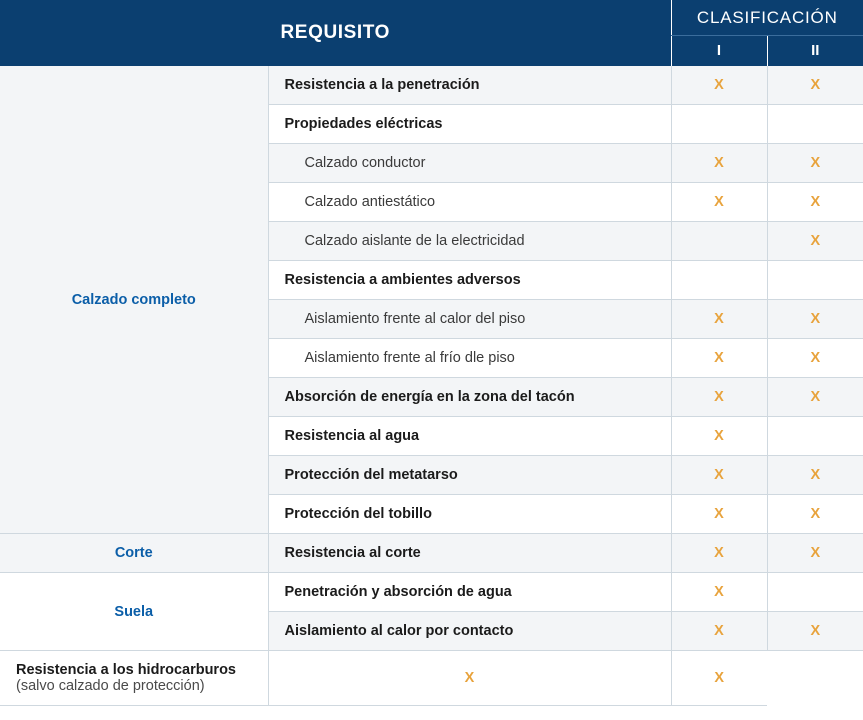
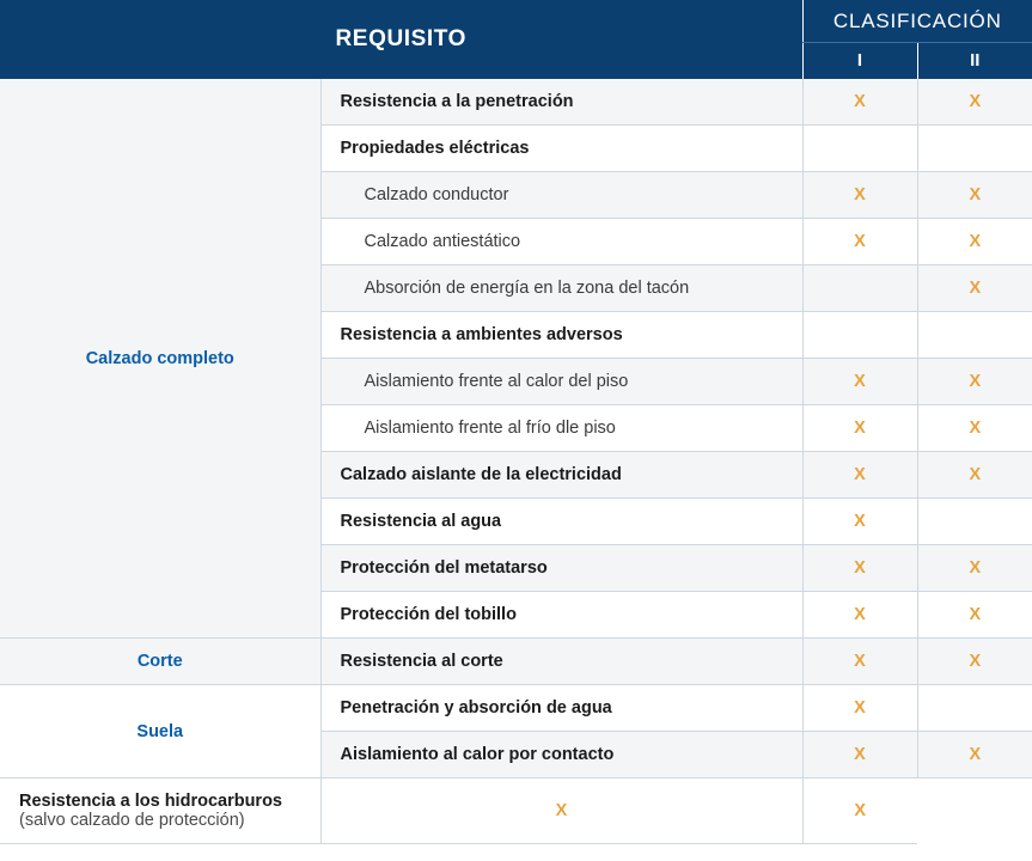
  REQUISITO	CLASIFICACIÓN
  I	II
  Calzado completo	Resistencia a la penetración	X	X
  Propiedades eléctricas
  Calzado conductor	X	X
  Calzado antiestático	X	X
- Calzado aislante de la electricidad		X
+ Absorción de energía en la zona del tacón		X
  Resistencia a ambientes adversos
  Aislamiento frente al calor del piso	X	X
  Aislamiento frente al frío dle piso	X	X
- Absorción de energía en la zona del tacón	X	X
+ Calzado aislante de la electricidad	X	X
  Resistencia al agua	X
  Protección del metatarso	X	X
  Protección del tobillo	X	X
  Corte	Resistencia al corte	X	X
  Suela	Penetración y absorción de agua	X
  Aislamiento al calor por contacto	X	X
  Resistencia a los hidrocarburos (salvo calzado de protección)	X	X
